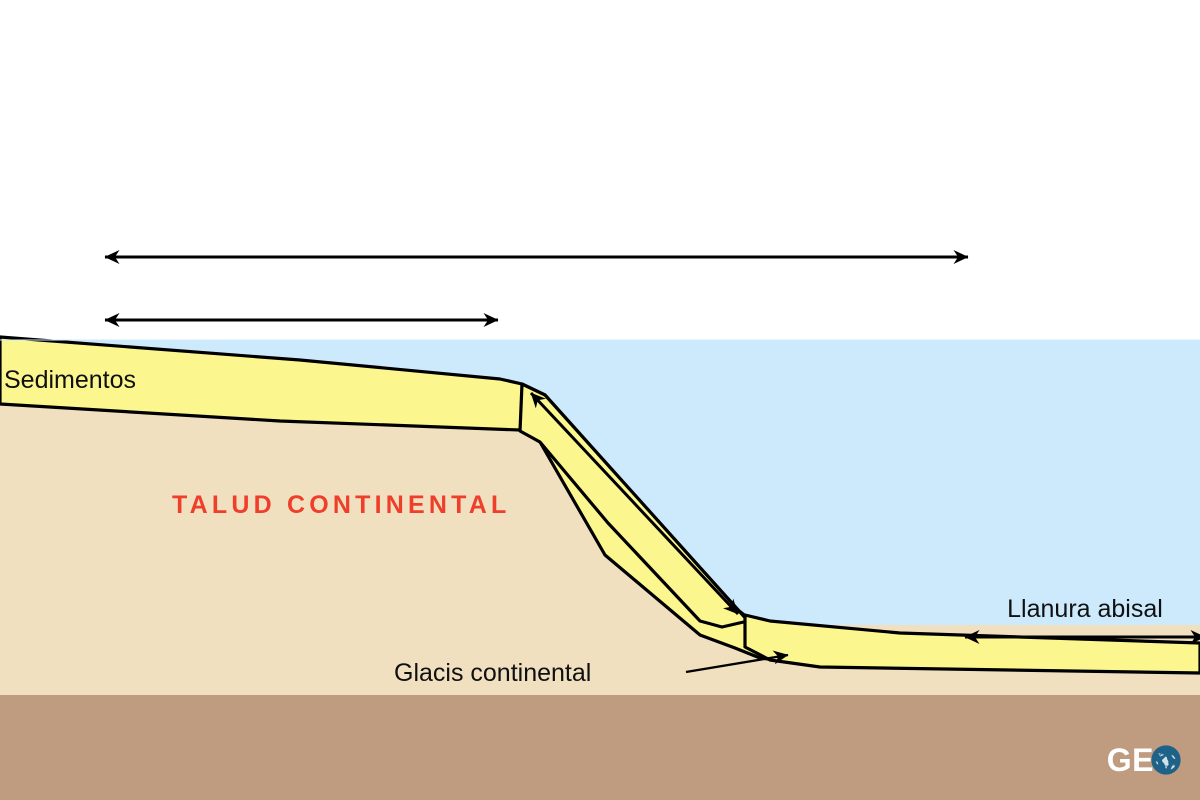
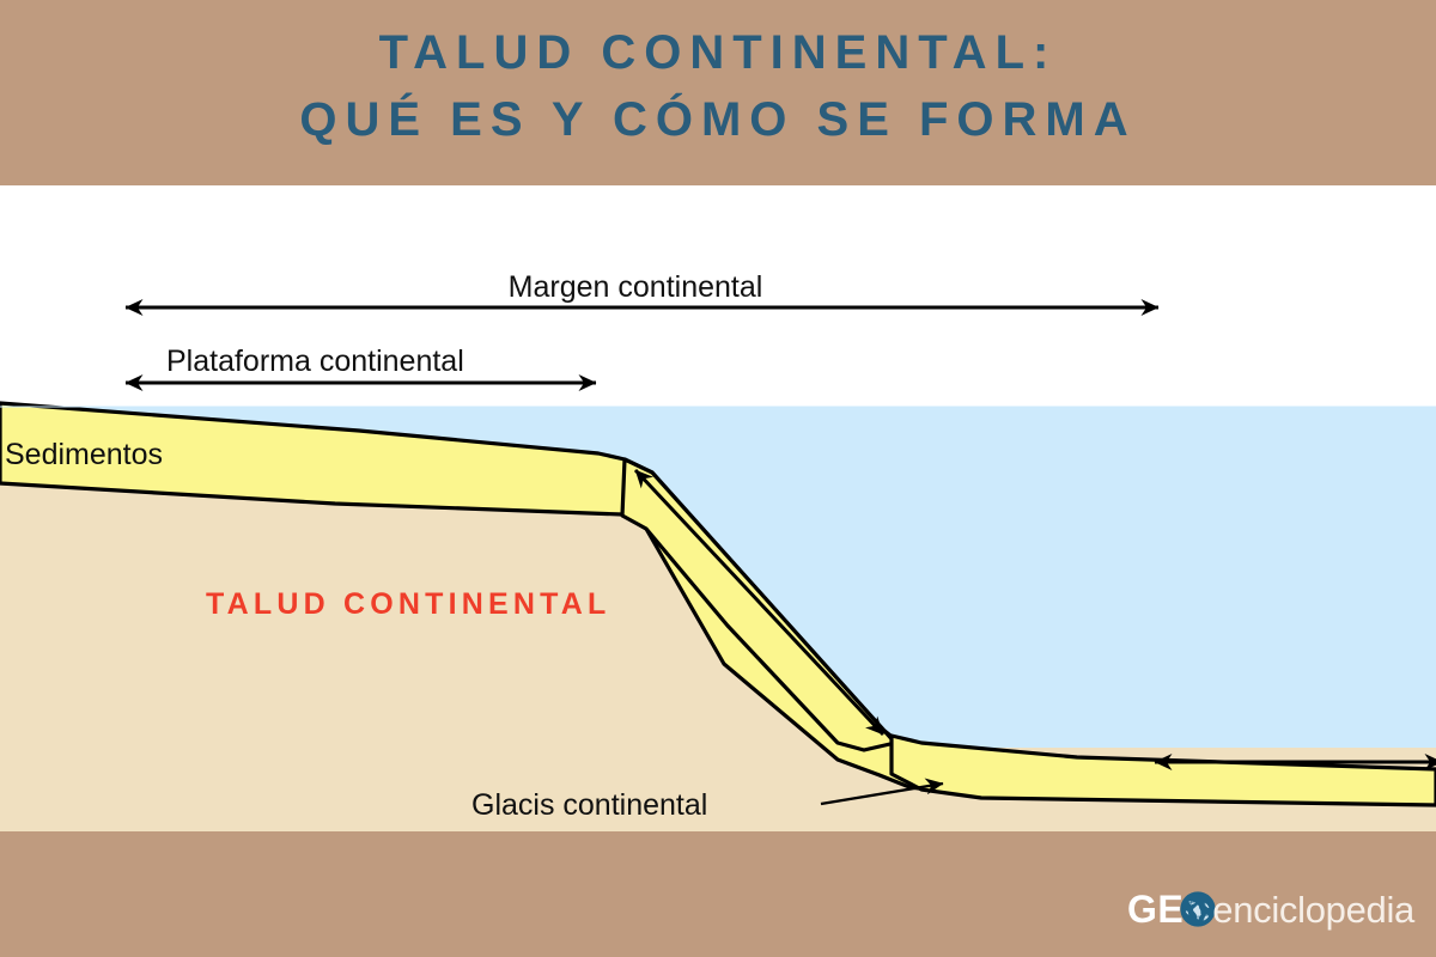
+ TALUD CONTINENTAL:
+ QUÉ ES Y CÓMO SE FORMA
+ Margen continental
+ Plataforma continental
  Sedimentos
  TALUD CONTINENTAL
  Glacis continental
- Llanura abisal
  GE
+ enciclopedia
